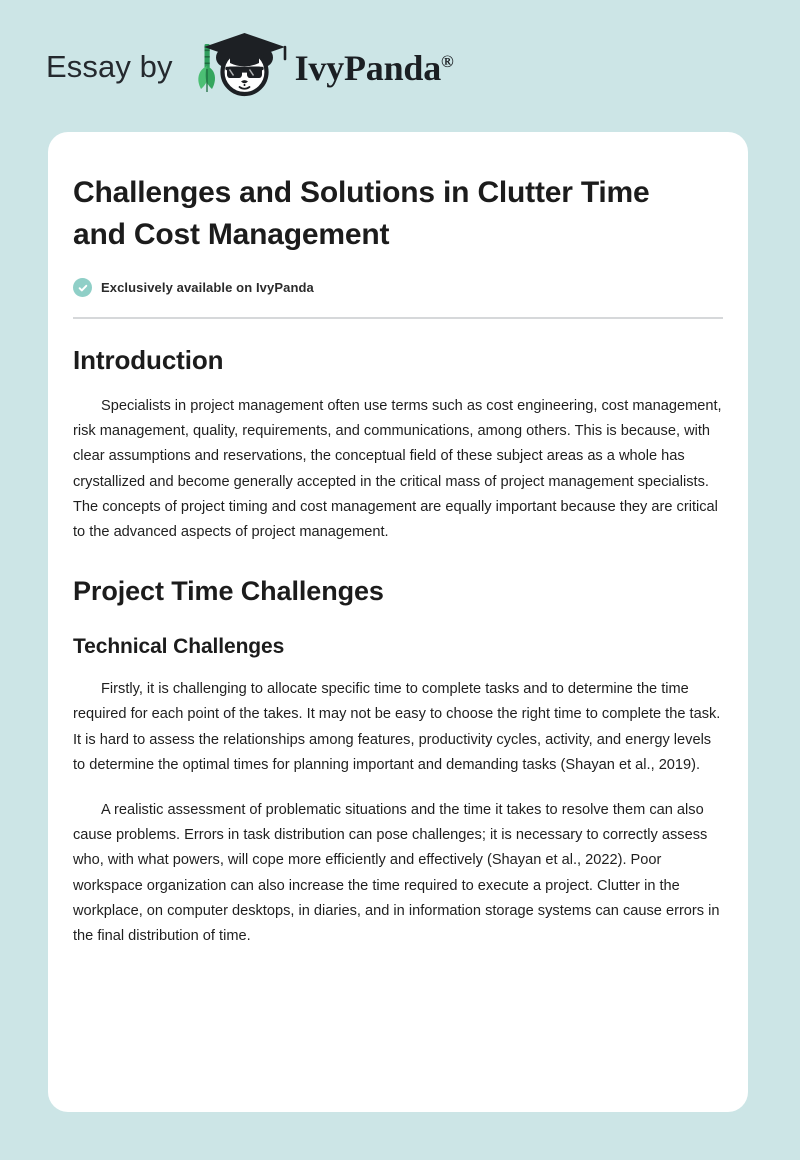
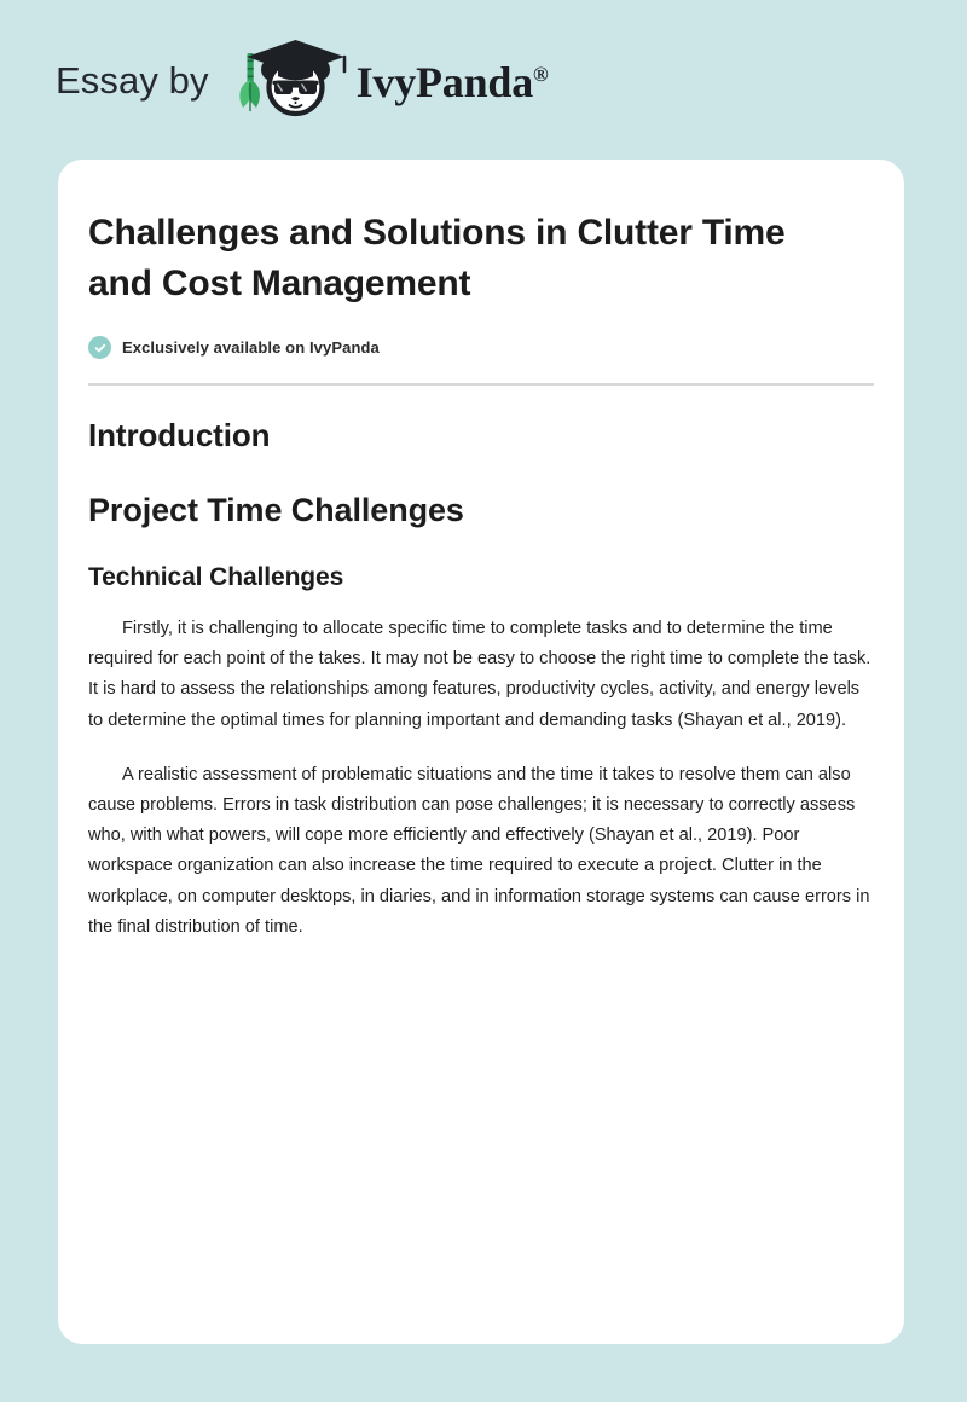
  Essay by
  IvyPanda®
  Challenges and Solutions in Clutter Time and Cost Management
  Exclusively available on IvyPanda
  Introduction
- Specialists in project management often use terms such as cost engineering, cost management, risk management, quality, requirements, and communications, among others. This is because, with clear assumptions and reservations, the conceptual field of these subject areas as a whole has crystallized and become generally accepted in the critical mass of project management specialists. The concepts of project timing and cost management are equally important because they are critical to the advanced aspects of project management.
  Project Time Challenges
  Technical Challenges
  Firstly, it is challenging to allocate specific time to complete tasks and to determine the time required for each point of the takes. It may not be easy to choose the right time to complete the task. It is hard to assess the relationships among features, productivity cycles, activity, and energy levels to determine the optimal times for planning important and demanding tasks (Shayan et al., 2019).
- A realistic assessment of problematic situations and the time it takes to resolve them can also cause problems. Errors in task distribution can pose challenges; it is necessary to correctly assess who, with what powers, will cope more efficiently and effectively (Shayan et al., 2022). Poor workspace organization can also increase the time required to execute a project. Clutter in the workplace, on computer desktops, in diaries, and in information storage systems can cause errors in the final distribution of time.
+ A realistic assessment of problematic situations and the time it takes to resolve them can also cause problems. Errors in task distribution can pose challenges; it is necessary to correctly assess who, with what powers, will cope more efficiently and effectively (Shayan et al., 2019). Poor workspace organization can also increase the time required to execute a project. Clutter in the workplace, on computer desktops, in diaries, and in information storage systems can cause errors in the final distribution of time.
